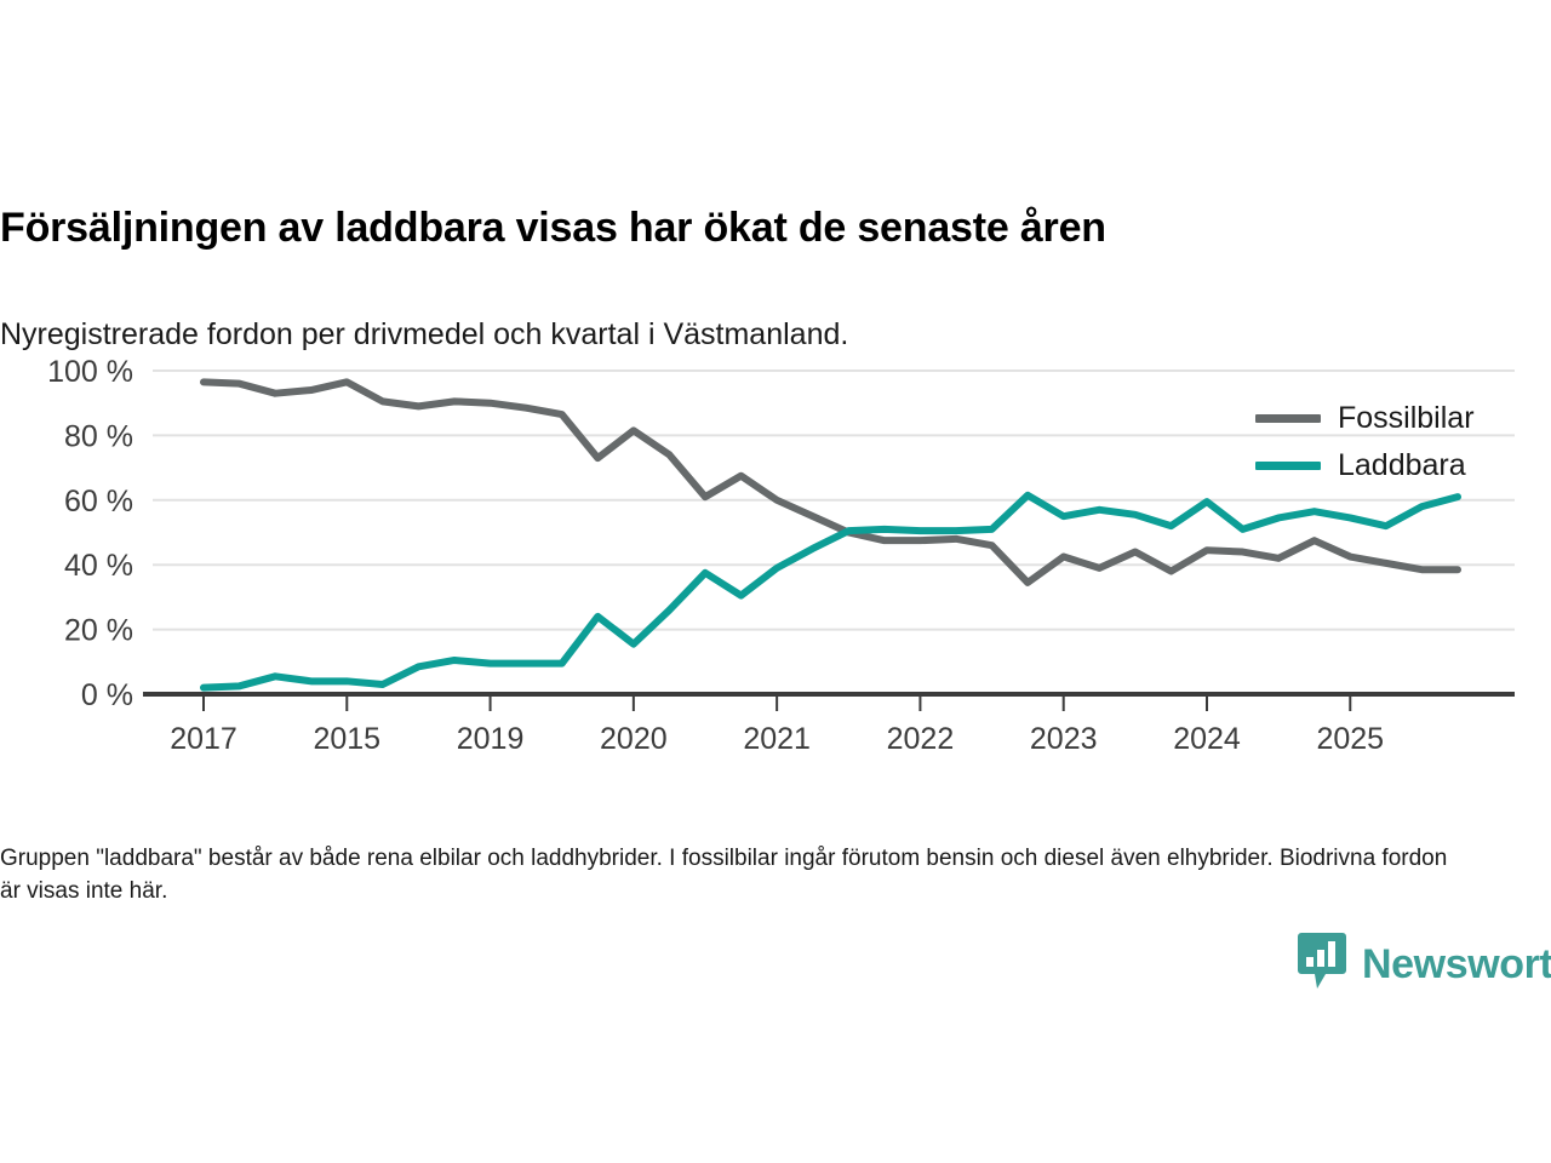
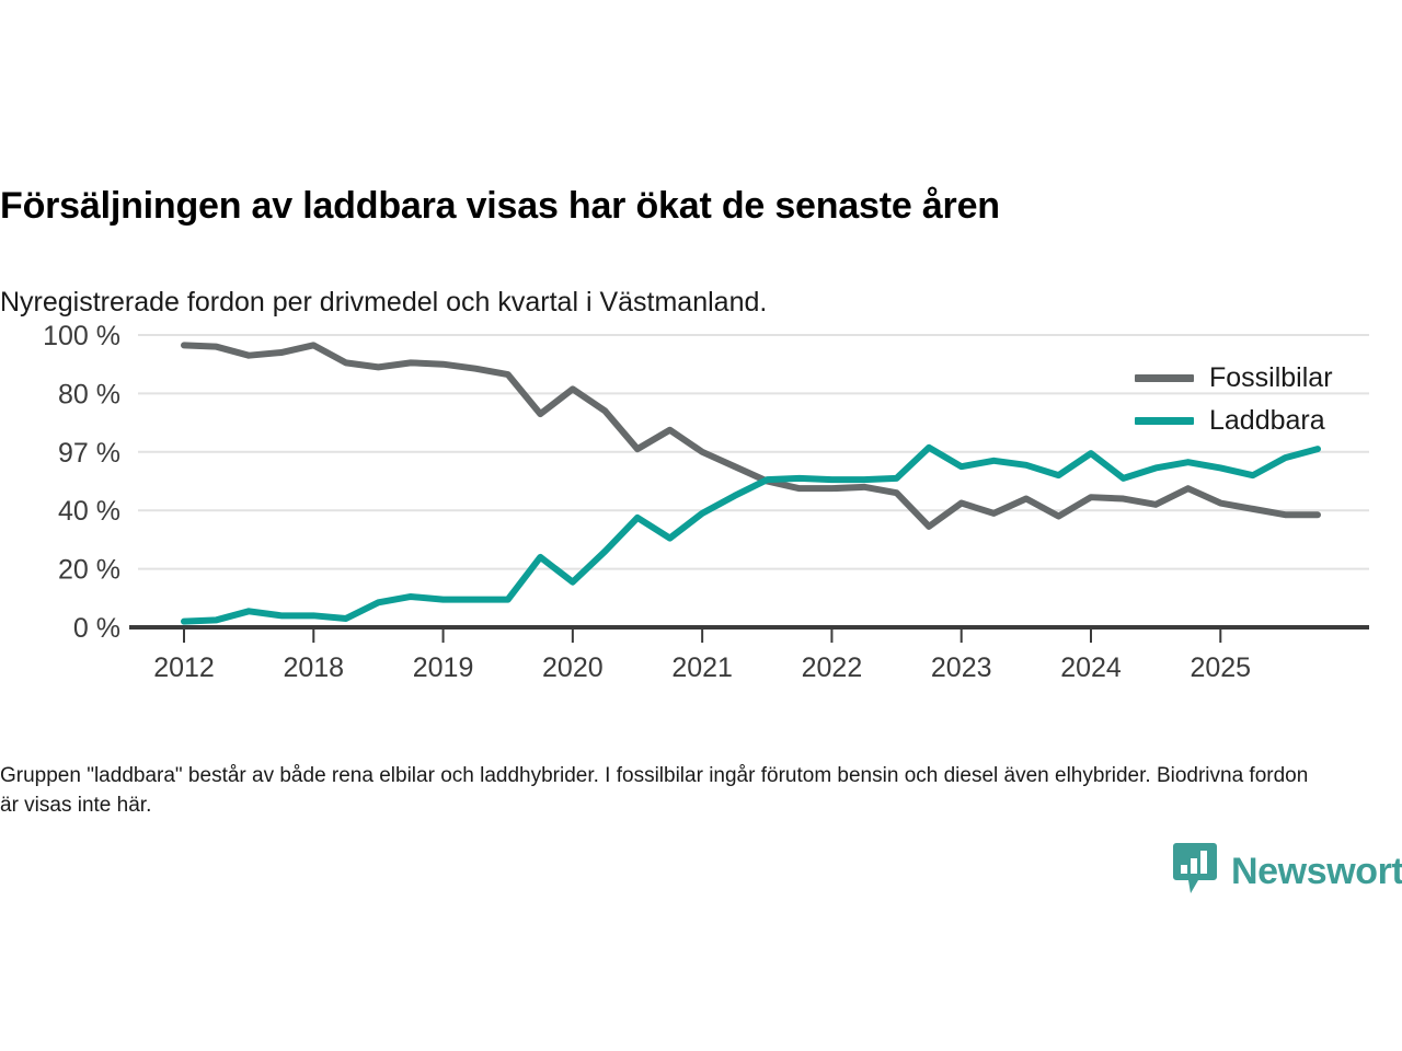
  Försäljningen av laddbara visas har ökat de senaste åren
  Nyregistrerade fordon per drivmedel och kvartal i Västmanland.
  0 %
  20 %
  40 %
- 60 %
+ 97 %
  80 %
  100 %
- 2017
+ 2012
- 2015
+ 2018
  2019
  2020
  2021
  2022
  2023
  2024
  2025
  Fossilbilar
  Laddbara
  Gruppen "laddbara" består av både rena elbilar och laddhybrider. I fossilbilar ingår förutom bensin och diesel även elhybrider. Biodrivna fordon är visas inte här.
  Newswort
